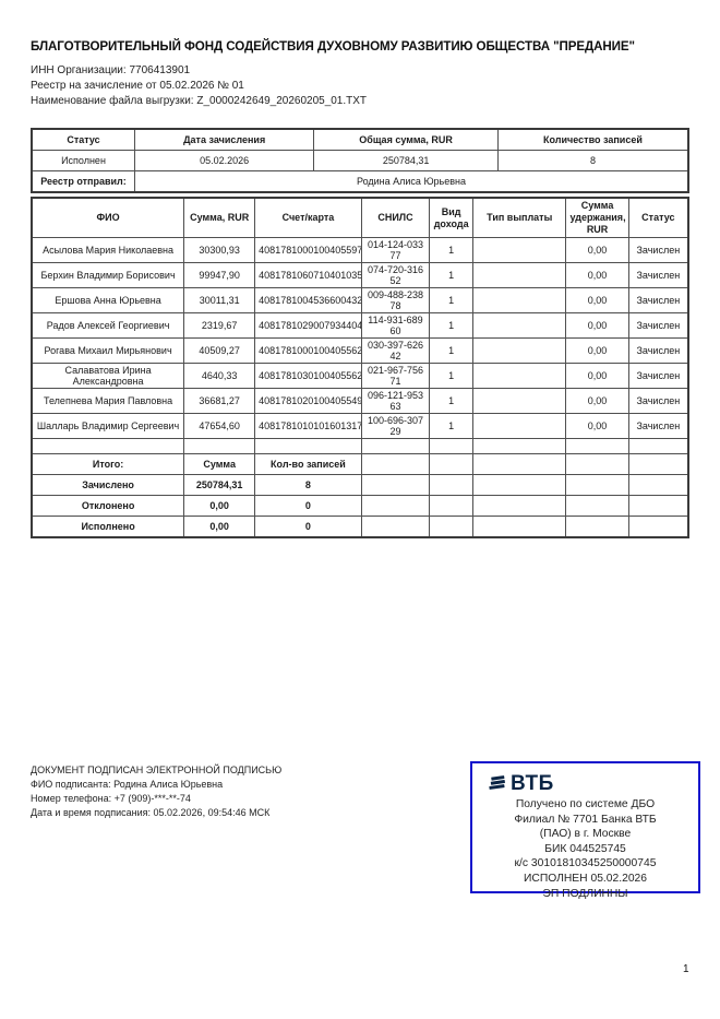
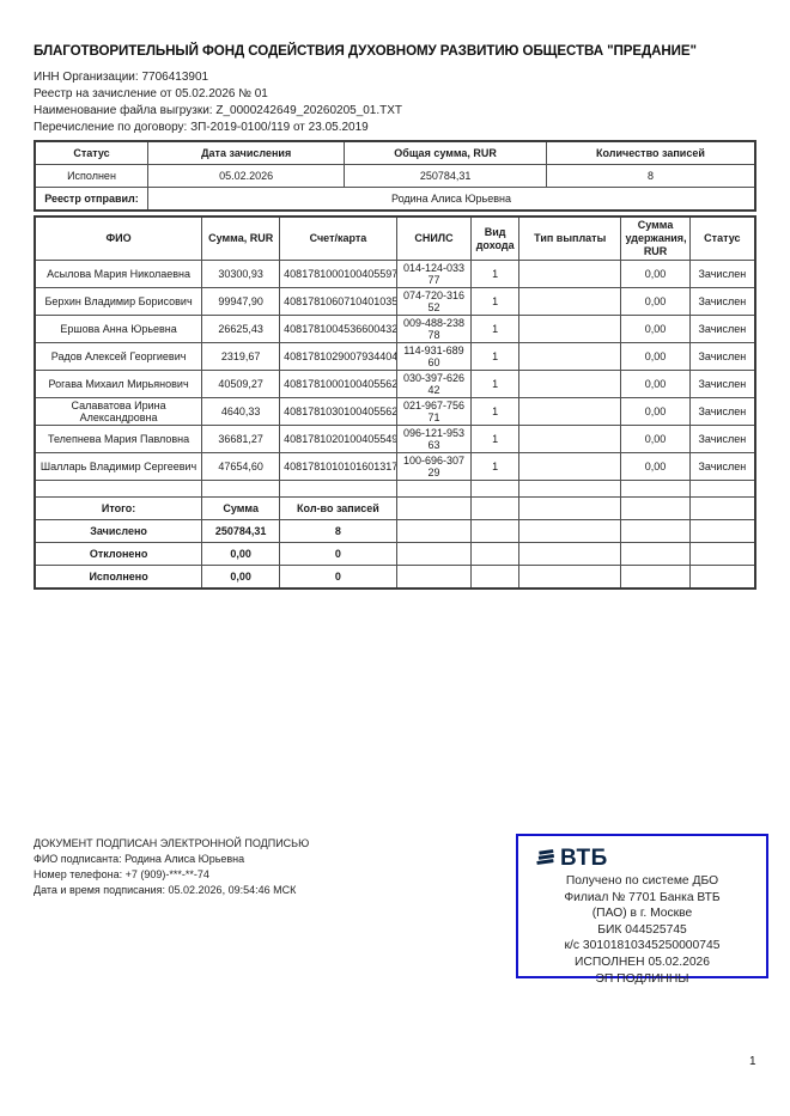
  БЛАГОТВОРИТЕЛЬНЫЙ ФОНД СОДЕЙСТВИЯ ДУХОВНОМУ РАЗВИТИЮ ОБЩЕСТВА "ПРЕДАНИЕ"
  ИНН Организации: 7706413901
  Реестр на зачисление от 05.02.2026 № 01
  Наименование файла выгрузки: Z_0000242649_20260205_01.TXT
+ Перечисление по договору: ЗП-2019-0100/119 от 23.05.2019
  Статус	Дата зачисления	Общая сумма, RUR	Количество записей
  Исполнен	05.02.2026	250784,31	8
  Реестр отправил:	Родина Алиса Юрьевна
  ФИО	Сумма, RUR	Счет/карта	СНИЛС	Вид дохода	Тип выплаты	Сумма удержания, RUR	Статус
  Асылова Мария Николаевна	30300,93	4081781000100405597	014-124-033 77	1		0,00	Зачислен
  Берхин Владимир Борисович	99947,90	4081781060710401035	074-720-316 52	1		0,00	Зачислен
- Ершова Анна Юрьевна	30011,31	4081781004536600432	009-488-238 78	1		0,00	Зачислен
+ Ершова Анна Юрьевна	26625,43	4081781004536600432	009-488-238 78	1		0,00	Зачислен
  Радов Алексей Георгиевич	2319,67	4081781029007934404	114-931-689 60	1		0,00	Зачислен
  Рогава Михаил Мирьянович	40509,27	4081781000100405562	030-397-626 42	1		0,00	Зачислен
  Салаватова Ирина Александровна	4640,33	4081781030100405562	021-967-756 71	1		0,00	Зачислен
  Телепнева Мария Павловна	36681,27	4081781020100405549	096-121-953 63	1		0,00	Зачислен
  Шалларь Владимир Сергеевич	47654,60	4081781010101601317	100-696-307 29	1		0,00	Зачислен
  Итого:	Сумма	Кол-во записей
  Зачислено	250784,31	8
  Отклонено	0,00	0
  Исполнено	0,00	0
  ДОКУМЕНТ ПОДПИСАН ЭЛЕКТРОННОЙ ПОДПИСЬЮ
  ФИО подписанта: Родина Алиса Юрьевна
  Номер телефона: +7 (909)-***-**-74
  Дата и время подписания: 05.02.2026, 09:54:46 МСК
  ВТБ
  Получено по системе ДБО
  Филиал № 7701 Банка ВТБ
  (ПАО) в г. Москве
  БИК 044525745
  к/с 30101810345250000745
  ИСПОЛНЕН 05.02.2026
  ЭП ПОДЛИННЫ
  1
